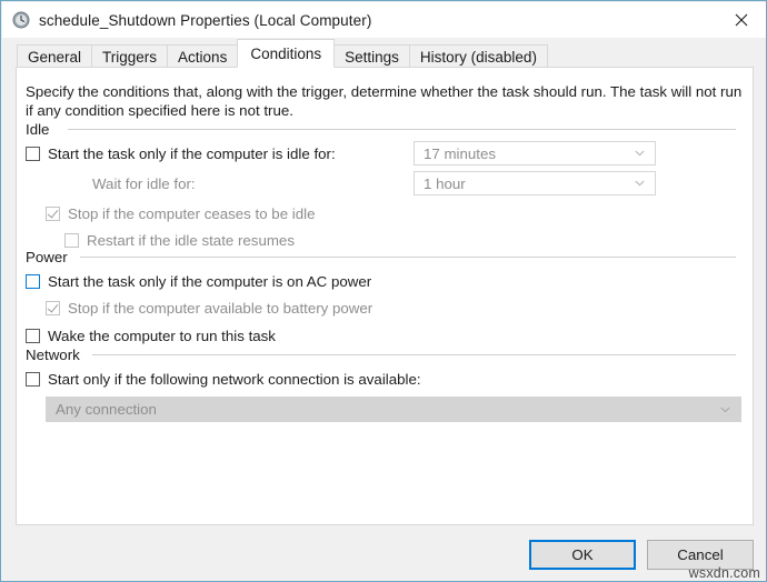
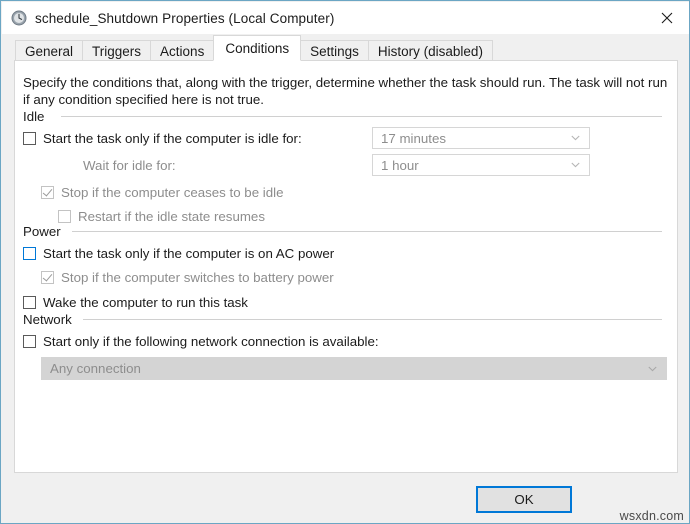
  schedule_Shutdown Properties (Local Computer)
  General
  Triggers
  Actions
  Conditions
  Settings
  History (disabled)
  Specify the conditions that, along with the trigger, determine whether the task should run. The task will not run if any condition specified here is not true.
  Idle
  Start the task only if the computer is idle for:
  17 minutes
  Wait for idle for:
  1 hour
  Stop if the computer ceases to be idle
  Restart if the idle state resumes
  Power
  Start the task only if the computer is on AC power
- Stop if the computer available to battery power
+ Stop if the computer switches to battery power
  Wake the computer to run this task
  Network
  Start only if the following network connection is available:
  Any connection
  OK
- Cancel
  wsxdn.com
